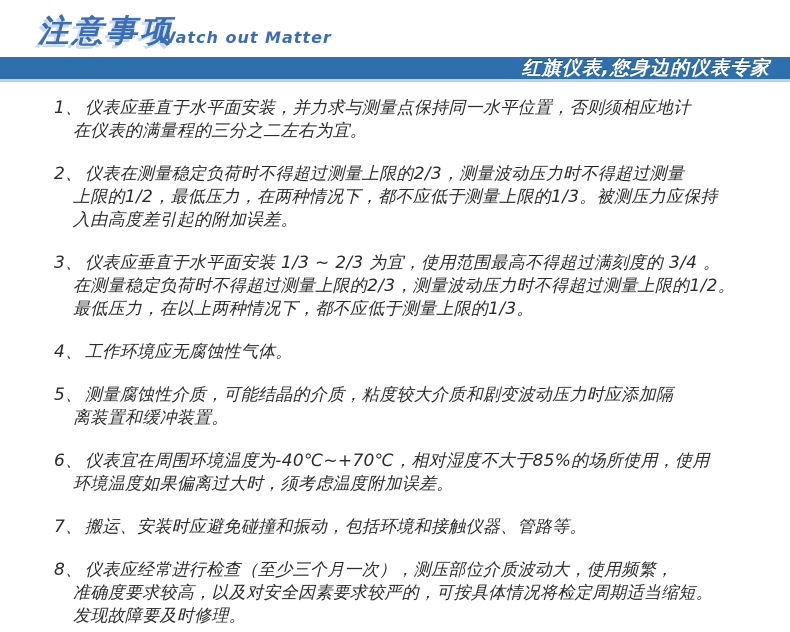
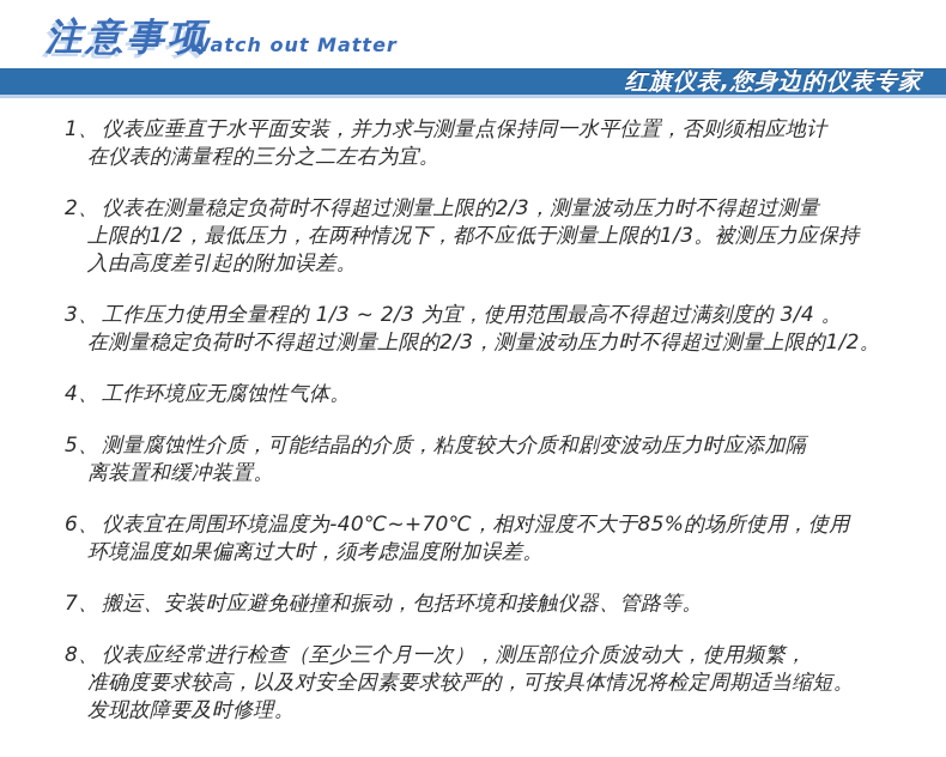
  注意事项
  Watch out Matter
  红旗仪表,您身边的仪表专家
  1、
  仪表应垂直于水平面安装，并力求与测量点保持同一水平位置，否则须相应地计
  在仪表的满量程的三分之二左右为宜。
  2、
  仪表在测量稳定负荷时不得超过测量上限的2/3，测量波动压力时不得超过测量
  上限的1/2，最低压力，在两种情况下，都不应低于测量上限的1/3。被测压力应保持
  入由高度差引起的附加误差。
  3、
- 仪表应垂直于水平面安装 1/3 ~ 2/3 为宜，使用范围最高不得超过满刻度的 3/4 。
+ 工作压力使用全量程的 1/3 ~ 2/3 为宜，使用范围最高不得超过满刻度的 3/4 。
  在测量稳定负荷时不得超过测量上限的2/3，测量波动压力时不得超过测量上限的1/2。
- 最低压力，在以上两种情况下，都不应低于测量上限的1/3。
  4、
  工作环境应无腐蚀性气体。
  5、
  测量腐蚀性介质，可能结晶的介质，粘度较大介质和剧变波动压力时应添加隔
  离装置和缓冲装置。
  6、
  仪表宜在周围环境温度为-40℃~+70℃，相对湿度不大于85%的场所使用，使用
  环境温度如果偏离过大时，须考虑温度附加误差。
  7、
  搬运、安装时应避免碰撞和振动，包括环境和接触仪器、管路等。
  8、
  仪表应经常进行检查（至少三个月一次），测压部位介质波动大，使用频繁，
  准确度要求较高，以及对安全因素要求较严的，可按具体情况将检定周期适当缩短。
  发现故障要及时修理。
